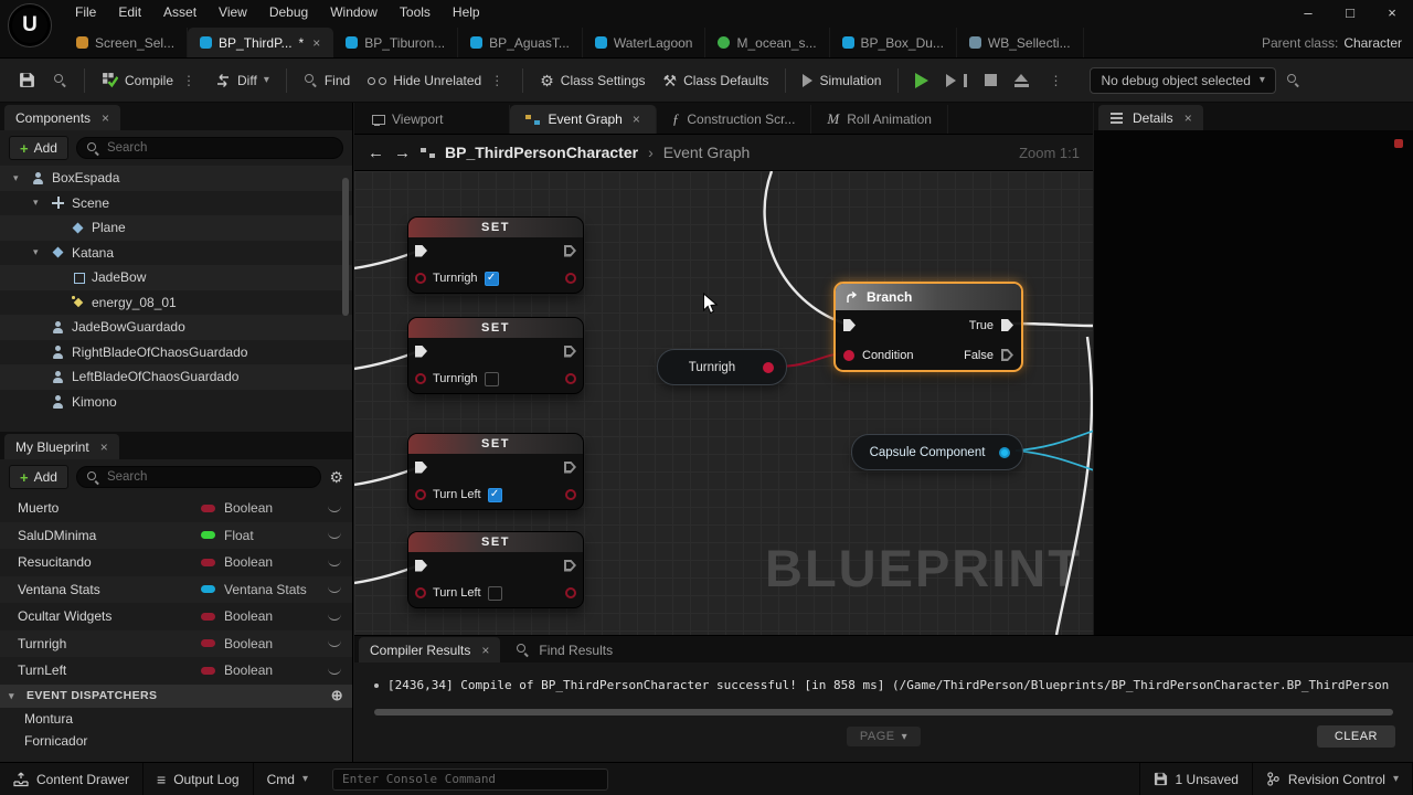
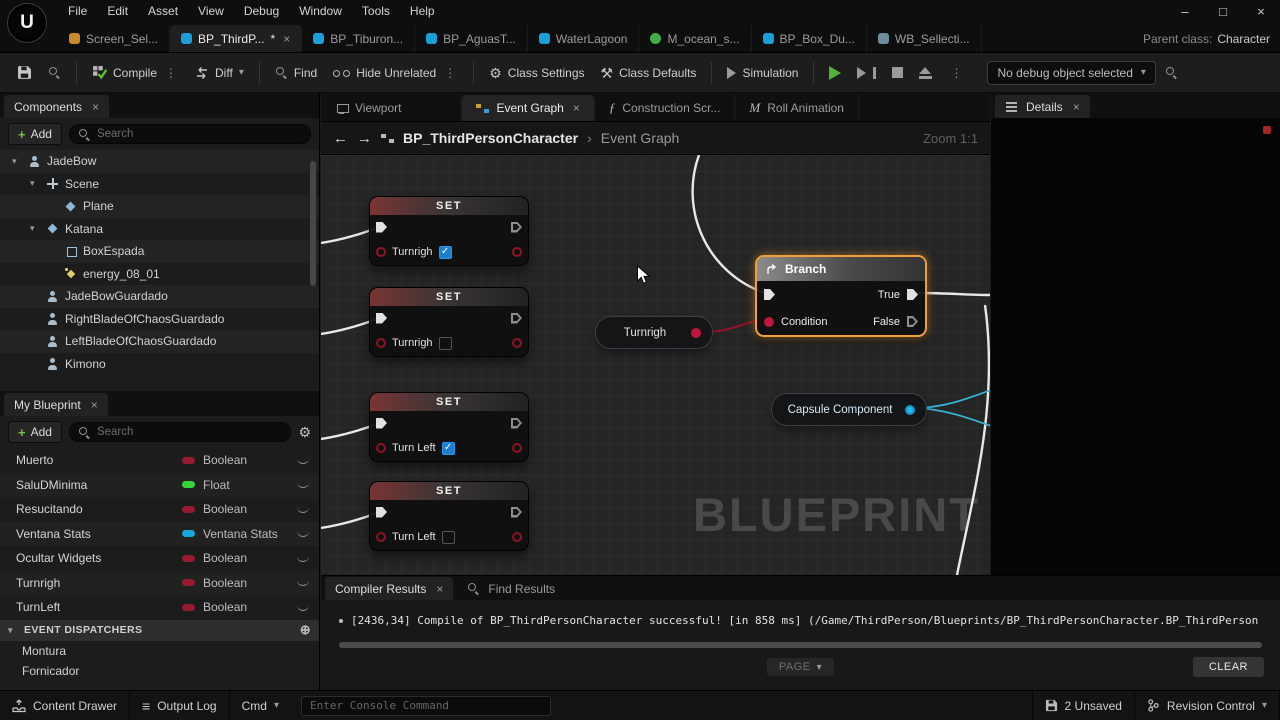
  U
  File
  Edit
  Asset
  View
  Debug
  Window
  Tools
  Help
  –
  □
  ×
  Screen_Sel...
  BP_ThirdP...
  *
  ×
  BP_Tiburon...
  BP_AguasT...
  WaterLagoon
  M_ocean_s...
  BP_Box_Du...
  WB_Sellecti...
  Parent class:
  Character
  Compile
  ⋮
  Diff
  ▾
  Find
  Hide Unrelated
  ⋮
  ⚙
  Class Settings
  ⚒
  Class Defaults
  Simulation
  ⋮
  No debug object selected
  ▾
  Components
  ×
  +
  Add
  Search
  ▾
- BoxEspada
+ JadeBow
  ▾
  Scene
  Plane
  ▾
  Katana
- JadeBow
+ BoxEspada
  energy_08_01
  JadeBowGuardado
  RightBladeOfChaosGuardado
  LeftBladeOfChaosGuardado
  Kimono
  My Blueprint
  ×
  +
  Add
  Search
  ⚙
  Muerto
  Boolean
  SaluDMinima
  Float
  Resucitando
  Boolean
  Ventana Stats
  Ventana Stats
  Ocultar Widgets
  Boolean
  Turnrigh
  Boolean
  TurnLeft
  Boolean
  ▾
  EVENT DISPATCHERS
  ⊕
  Montura
  Fornicador
  Viewport
  Event Graph
  ×
  ƒ
  Construction Scr...
  M
  Roll Animation
  ←
  →
  BP_ThirdPersonCharacter
  ›
  Event Graph
  Zoom 1:1
  BLUEPRINT
  SET
  Turnrigh
  ✓
  SET
  Turnrigh
  SET
  Turn Left
  ✓
  SET
  Turn Left
  Turnrigh
  Branch
  True
  Condition
  False
  Capsule Component
  Details
  ×
  Compiler Results
  ×
  Find Results
  [2436,34] Compile of BP_ThirdPersonCharacter successful! [in 858 ms] (/Game/ThirdPerson/Blueprints/BP_ThirdPersonCharacter.BP_ThirdPerson
  PAGE
  ▾
  CLEAR
  Content Drawer
  ≡
  Output Log
  Cmd
  ▾
  Enter Console Command
- 1 Unsaved
+ 2 Unsaved
  Revision Control
  ▾
